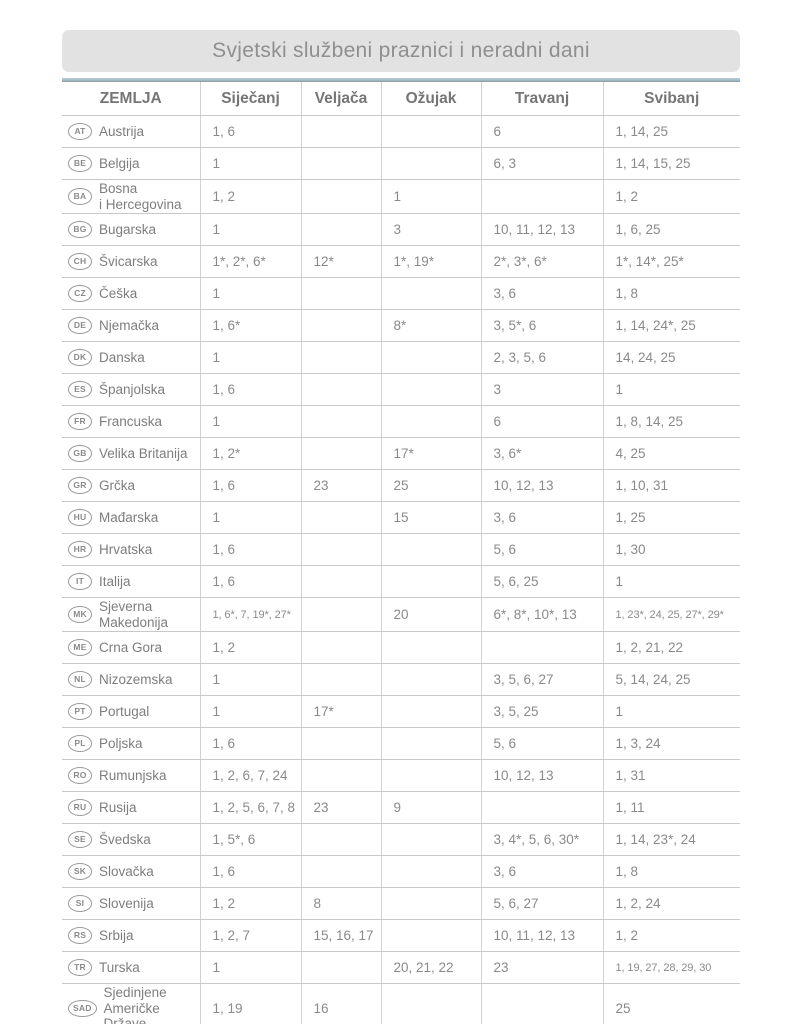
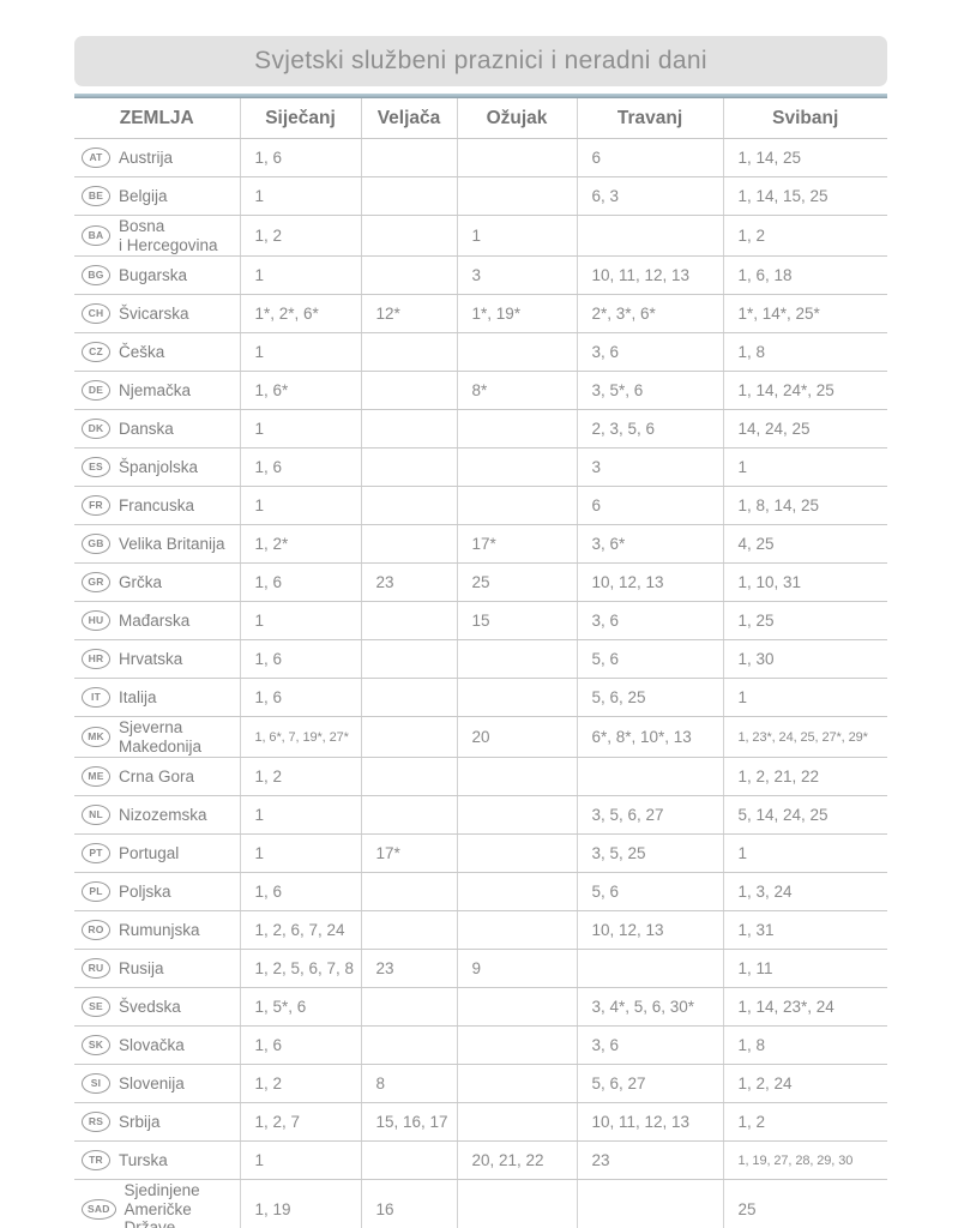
  Svjetski službeni praznici i neradni dani
  ZEMLJA	Siječanj	Veljača	Ožujak	Travanj	Svibanj
  AT Austrija	1, 6			6	1, 14, 25
  BE Belgija	1			6, 3	1, 14, 15, 25
  BABosna i Hercegovina	1, 2		1		1, 2
- BG Bugarska	1		3	10, 11, 12, 13	1, 6, 25
+ BG Bugarska	1		3	10, 11, 12, 13	1, 6, 18
  CH Švicarska	1*, 2*, 6*	12*	1*, 19*	2*, 3*, 6*	1*, 14*, 25*
  CZ Češka	1			3, 6	1, 8
  DE Njemačka	1, 6*		8*	3, 5*, 6	1, 14, 24*, 25
  DK Danska	1			2, 3, 5, 6	14, 24, 25
  ES Španjolska	1, 6			3	1
  FR Francuska	1			6	1, 8, 14, 25
  GB Velika Britanija	1, 2*		17*	3, 6*	4, 25
  GR Grčka	1, 6	23	25	10, 12, 13	1, 10, 31
  HU Mađarska	1		15	3, 6	1, 25
  HR Hrvatska	1, 6			5, 6	1, 30
  IT Italija	1, 6			5, 6, 25	1
  MKSjeverna Makedonija	1, 6*, 7, 19*, 27*		20	6*, 8*, 10*, 13	1, 23*, 24, 25, 27*, 29*
  ME Crna Gora	1, 2				1, 2, 21, 22
  NL Nizozemska	1			3, 5, 6, 27	5, 14, 24, 25
  PT Portugal	1	17*		3, 5, 25	1
  PL Poljska	1, 6			5, 6	1, 3, 24
  RO Rumunjska	1, 2, 6, 7, 24			10, 12, 13	1, 31
  RU Rusija	1, 2, 5, 6, 7, 8	23	9		1, 11
  SE Švedska	1, 5*, 6			3, 4*, 5, 6, 30*	1, 14, 23*, 24
  SK Slovačka	1, 6			3, 6	1, 8
  SI Slovenija	1, 2	8		5, 6, 27	1, 2, 24
  RS Srbija	1, 2, 7	15, 16, 17		10, 11, 12, 13	1, 2
  TR Turska	1		20, 21, 22	23	1, 19, 27, 28, 29, 30
  SADSjedinjene Američke	1, 19	16			25
